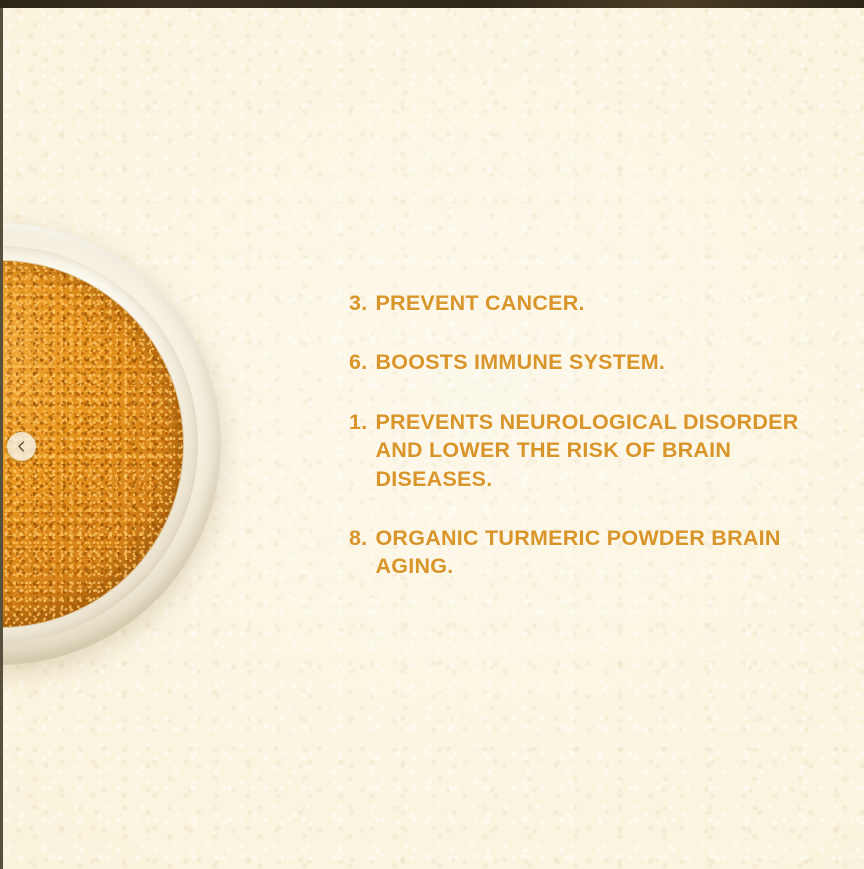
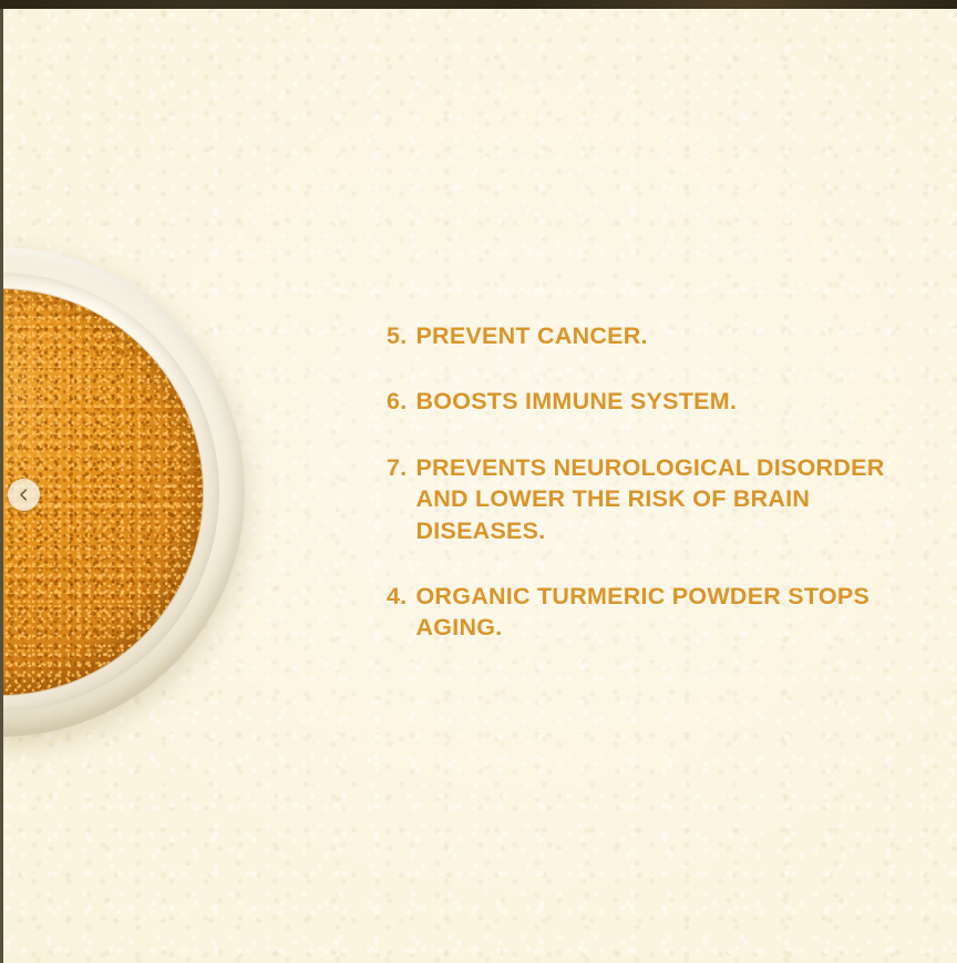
- 3.
+ 5.
  PREVENT CANCER.
  6.
  BOOSTS IMMUNE SYSTEM.
- 1.
+ 7.
  PREVENTS NEUROLOGICAL DISORDER AND LOWER THE RISK OF BRAIN DISEASES.
- 8.
+ 4.
- ORGANIC TURMERIC POWDER BRAIN AGING.
+ ORGANIC TURMERIC POWDER STOPS AGING.
